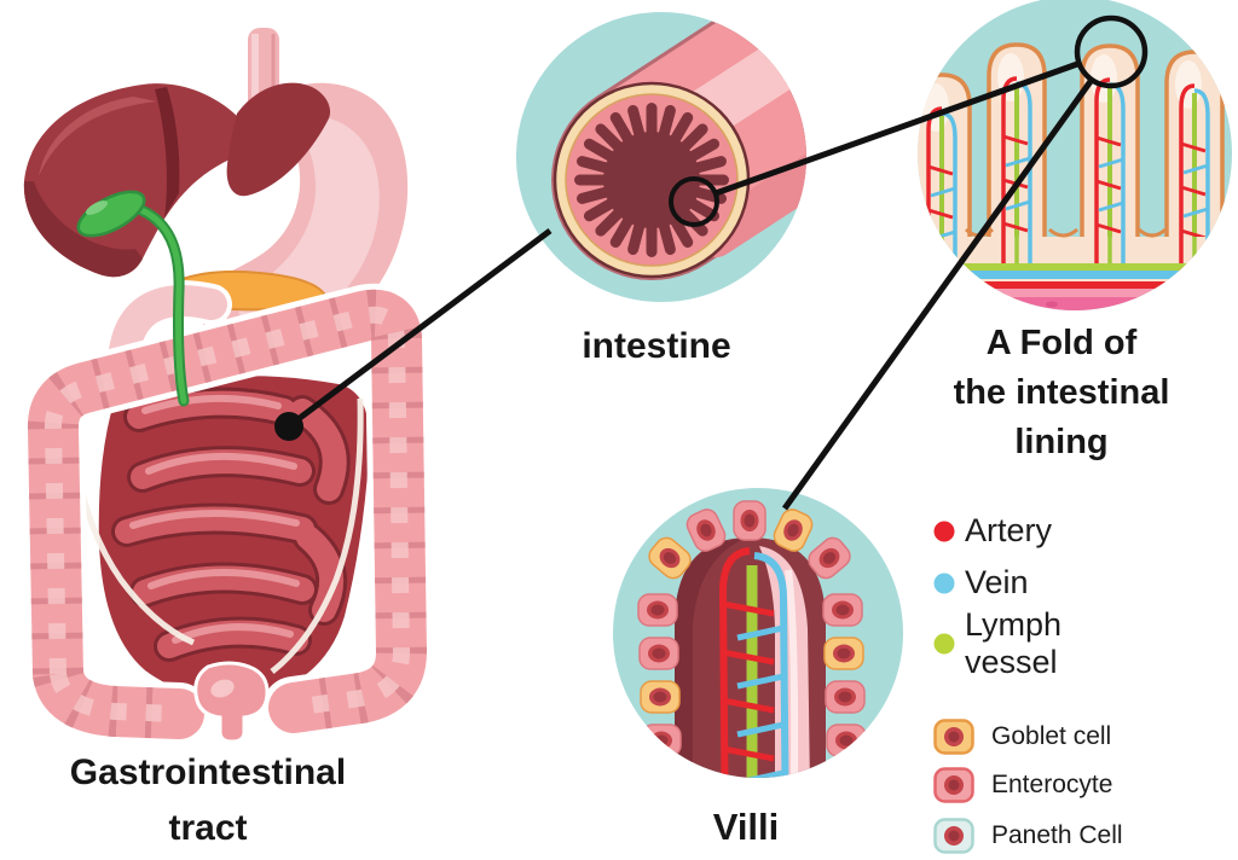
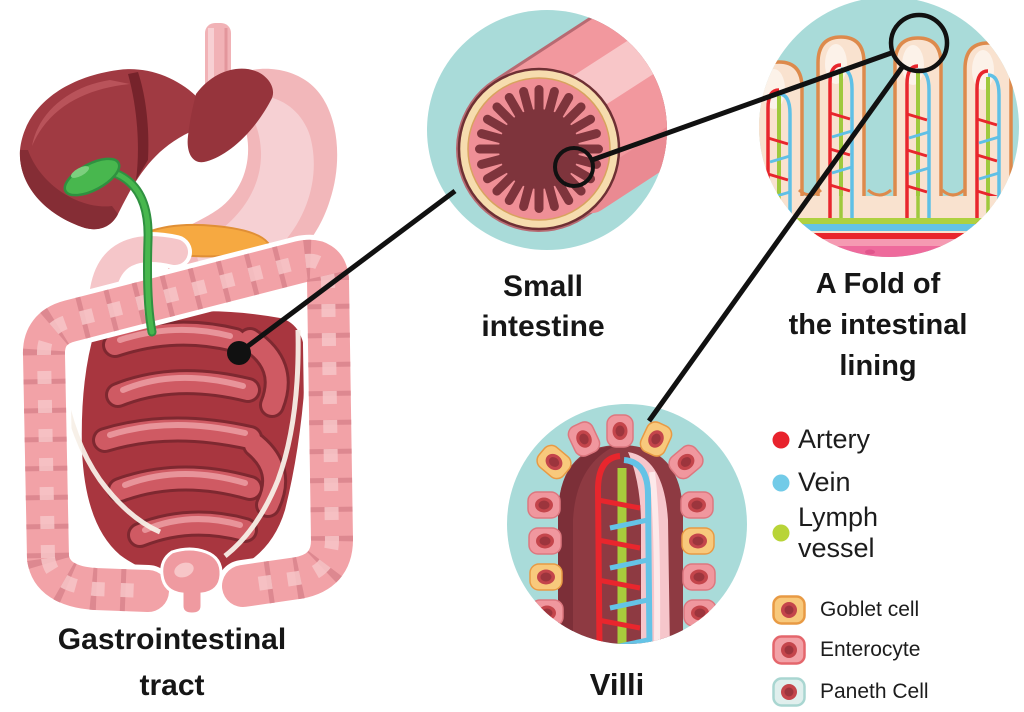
+ Small
  intestine
  A Fold of
  the intestinal
  lining
  Gastrointestinal
  tract
  Villi
  Artery
  Vein
  Lymph vessel
  Goblet cell
  Enterocyte
  Paneth Cell
